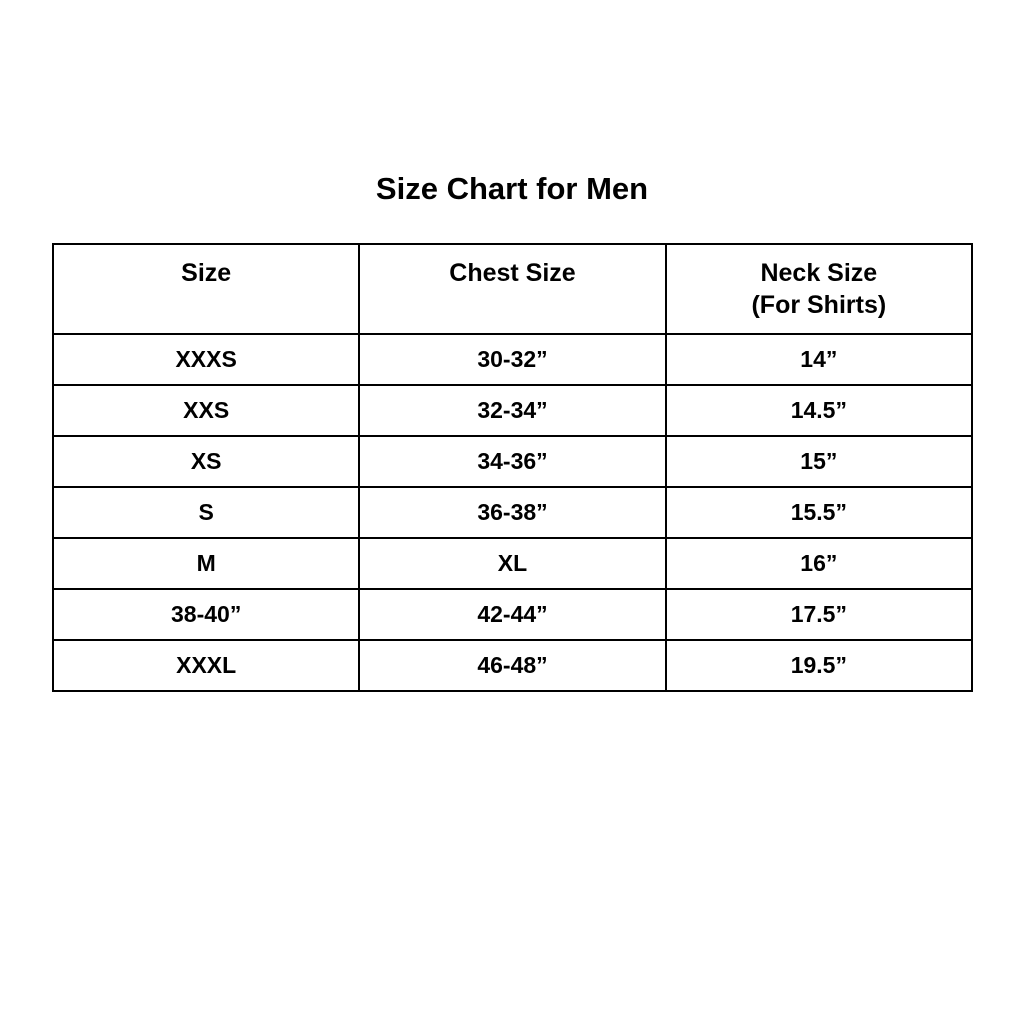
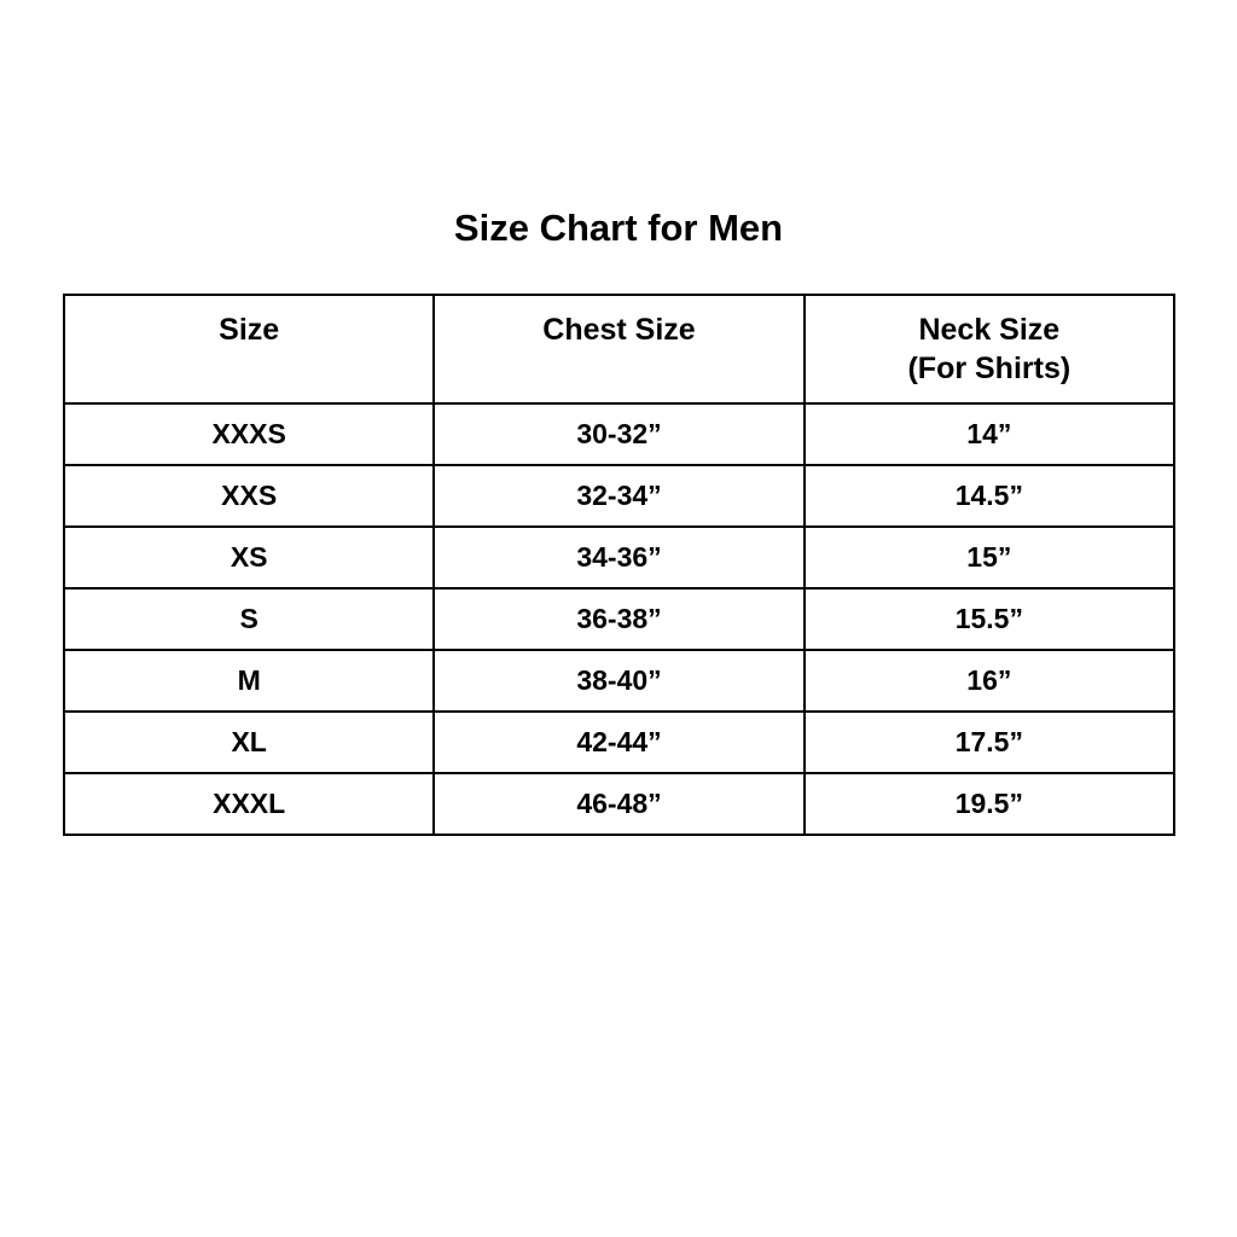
  Size Chart for Men
  Size	Chest Size	Neck Size (For Shirts)
  XXXS	30-32”	14”
  XXS	32-34”	14.5”
  XS	34-36”	15”
  S	36-38”	15.5”
- M	XL	16”
+ M	38-40”	16”
- 38-40”	42-44”	17.5”
+ XL	42-44”	17.5”
  XXXL	46-48”	19.5”
